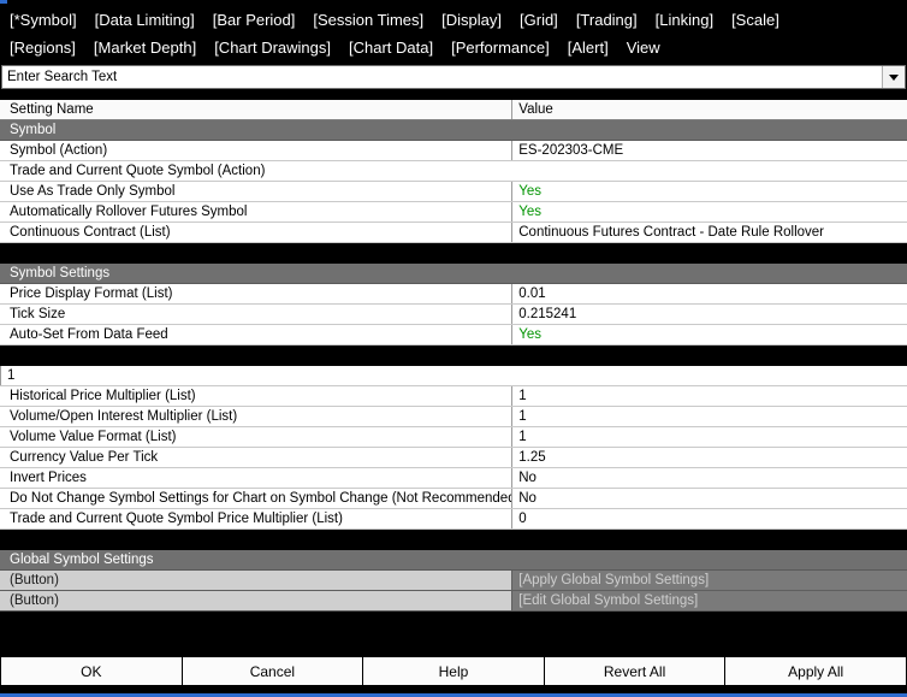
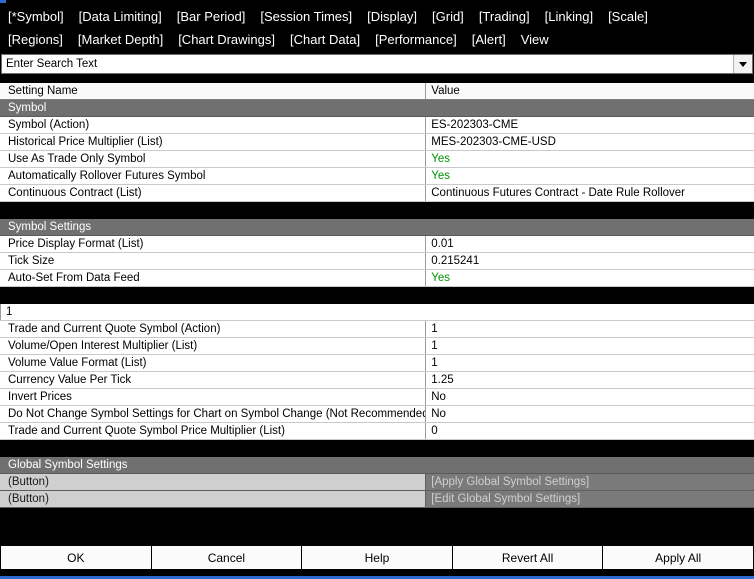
  [*Symbol]
  [Data Limiting]
  [Bar Period]
  [Session Times]
  [Display]
  [Grid]
  [Trading]
  [Linking]
  [Scale]
  [Regions]
  [Market Depth]
  [Chart Drawings]
  [Chart Data]
  [Performance]
  [Alert]
  View
  Enter Search Text
  Setting Name
  Value
  Symbol
  Symbol (Action)
  ES-202303-CME
- Trade and Current Quote Symbol (Action)
+ Historical Price Multiplier (List)
+ MES-202303-CME-USD
  Use As Trade Only Symbol
  Yes
  Automatically Rollover Futures Symbol
  Yes
  Continuous Contract (List)
  Continuous Futures Contract - Date Rule Rollover
  Symbol Settings
  Price Display Format (List)
  0.01
  Tick Size
  0.215241
  Auto-Set From Data Feed
  Yes
  1
- Historical Price Multiplier (List)
+ Trade and Current Quote Symbol (Action)
  1
  Volume/Open Interest Multiplier (List)
  1
  Volume Value Format (List)
  1
  Currency Value Per Tick
  1.25
  Invert Prices
  No
  Do Not Change Symbol Settings for Chart on Symbol Change (Not Recommende
  No
  Trade and Current Quote Symbol Price Multiplier (List)
  0
  Global Symbol Settings
  (Button)
  [Apply Global Symbol Settings]
  (Button)
  [Edit Global Symbol Settings]
  OK
  Cancel
  Help
  Revert All
  Apply All
